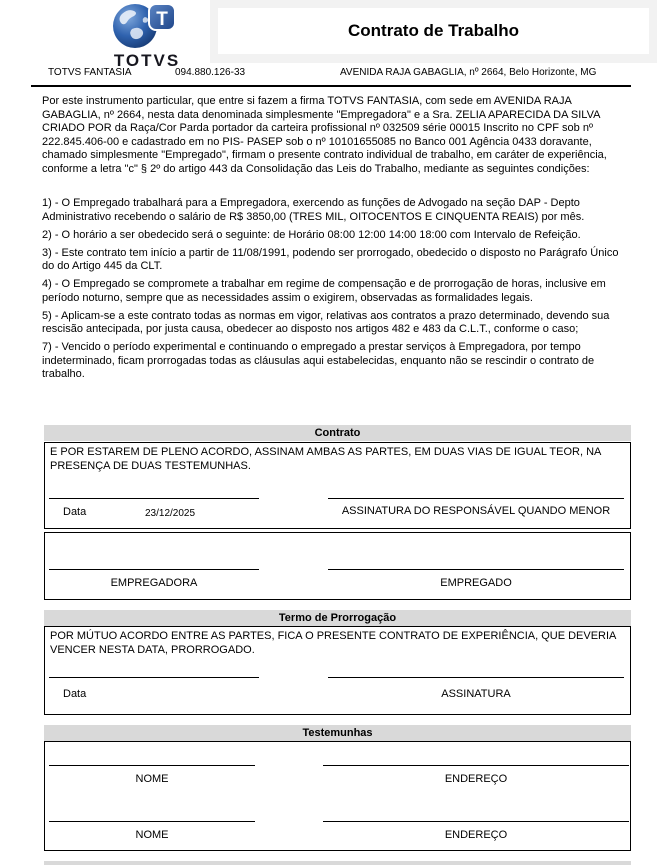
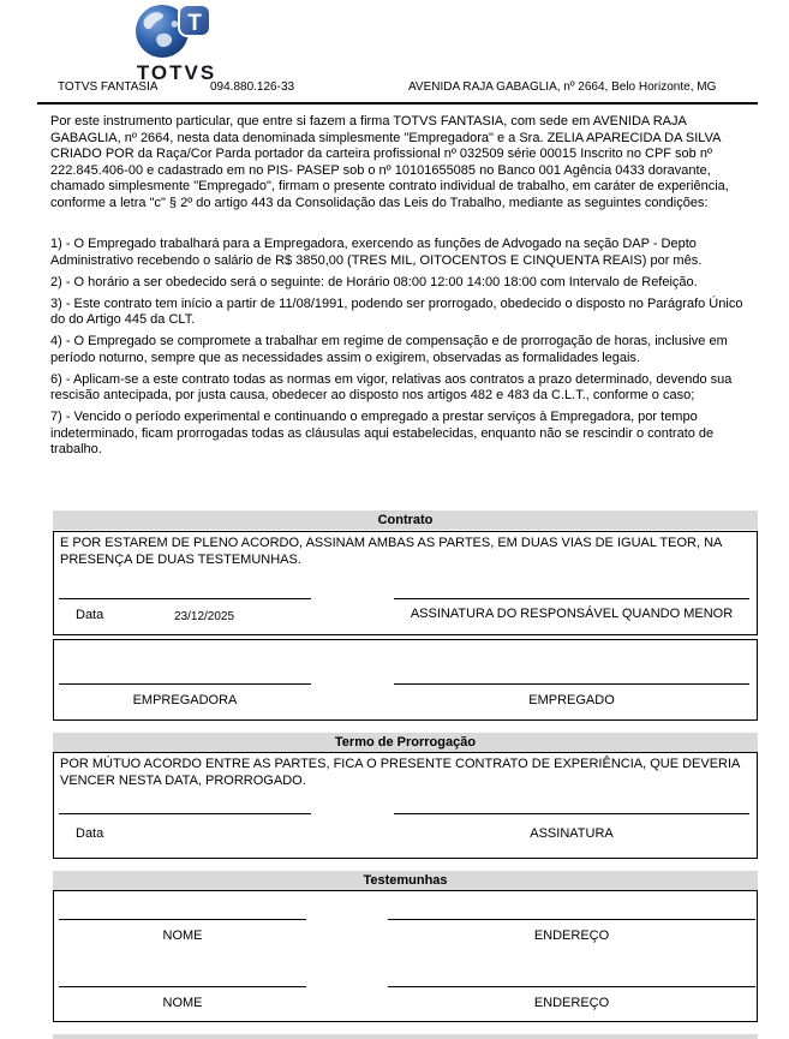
  T
  TOTVS
- Contrato de Trabalho
  TOTVS FANTASIA
  094.880.126-33
  AVENIDA RAJA GABAGLIA, nº 2664, Belo Horizonte, MG
  Por este instrumento particular, que entre si fazem a firma TOTVS FANTASIA, com sede em AVENIDA RAJA GABAGLIA, nº 2664, nesta data denominada simplesmente "Empregadora" e a Sra. ZELIA APARECIDA DA SILVA CRIADO POR da Raça/Cor Parda portador da carteira profissional nº 032509 série 00015 Inscrito no CPF sob nº 222.845.406-00 e cadastrado em no PIS- PASEP sob o nº 10101655085 no Banco 001 Agência 0433 doravante, chamado simplesmente "Empregado", firmam o presente contrato individual de trabalho, em caráter de experiência, conforme a letra "c" § 2º do artigo 443 da Consolidação das Leis do Trabalho, mediante as seguintes condições:
  1) - O Empregado trabalhará para a Empregadora, exercendo as funções de Advogado na seção DAP - Depto Administrativo recebendo o salário de R$ 3850,00 (TRES MIL, OITOCENTOS E CINQUENTA REAIS) por mês.
  2) - O horário a ser obedecido será o seguinte: de Horário 08:00 12:00 14:00 18:00 com Intervalo de Refeição.
  3) - Este contrato tem início a partir de 11/08/1991, podendo ser prorrogado, obedecido o disposto no Parágrafo Único do do Artigo 445 da CLT.
  4) - O Empregado se compromete a trabalhar em regime de compensação e de prorrogação de horas, inclusive em período noturno, sempre que as necessidades assim o exigirem, observadas as formalidades legais.
- 5) - Aplicam-se a este contrato todas as normas em vigor, relativas aos contratos a prazo determinado, devendo sua rescisão antecipada, por justa causa, obedecer ao disposto nos artigos 482 e 483 da C.L.T., conforme o caso;
+ 6) - Aplicam-se a este contrato todas as normas em vigor, relativas aos contratos a prazo determinado, devendo sua rescisão antecipada, por justa causa, obedecer ao disposto nos artigos 482 e 483 da C.L.T., conforme o caso;
  7) - Vencido o período experimental e continuando o empregado a prestar serviços à Empregadora, por tempo indeterminado, ficam prorrogadas todas as cláusulas aqui estabelecidas, enquanto não se rescindir o contrato de trabalho.
  Contrato
  E POR ESTAREM DE PLENO ACORDO, ASSINAM AMBAS AS PARTES, EM DUAS VIAS DE IGUAL TEOR, NA PRESENÇA DE DUAS TESTEMUNHAS.
  Data
  23/12/2025
  ASSINATURA DO RESPONSÁVEL QUANDO MENOR
  EMPREGADORA
  EMPREGADO
  Termo de Prorrogação
  POR MÚTUO ACORDO ENTRE AS PARTES, FICA O PRESENTE CONTRATO DE EXPERIÊNCIA, QUE DEVERIA VENCER NESTA DATA, PRORROGADO.
  Data
  ASSINATURA
  Testemunhas
  NOME
  ENDEREÇO
  NOME
  ENDEREÇO
